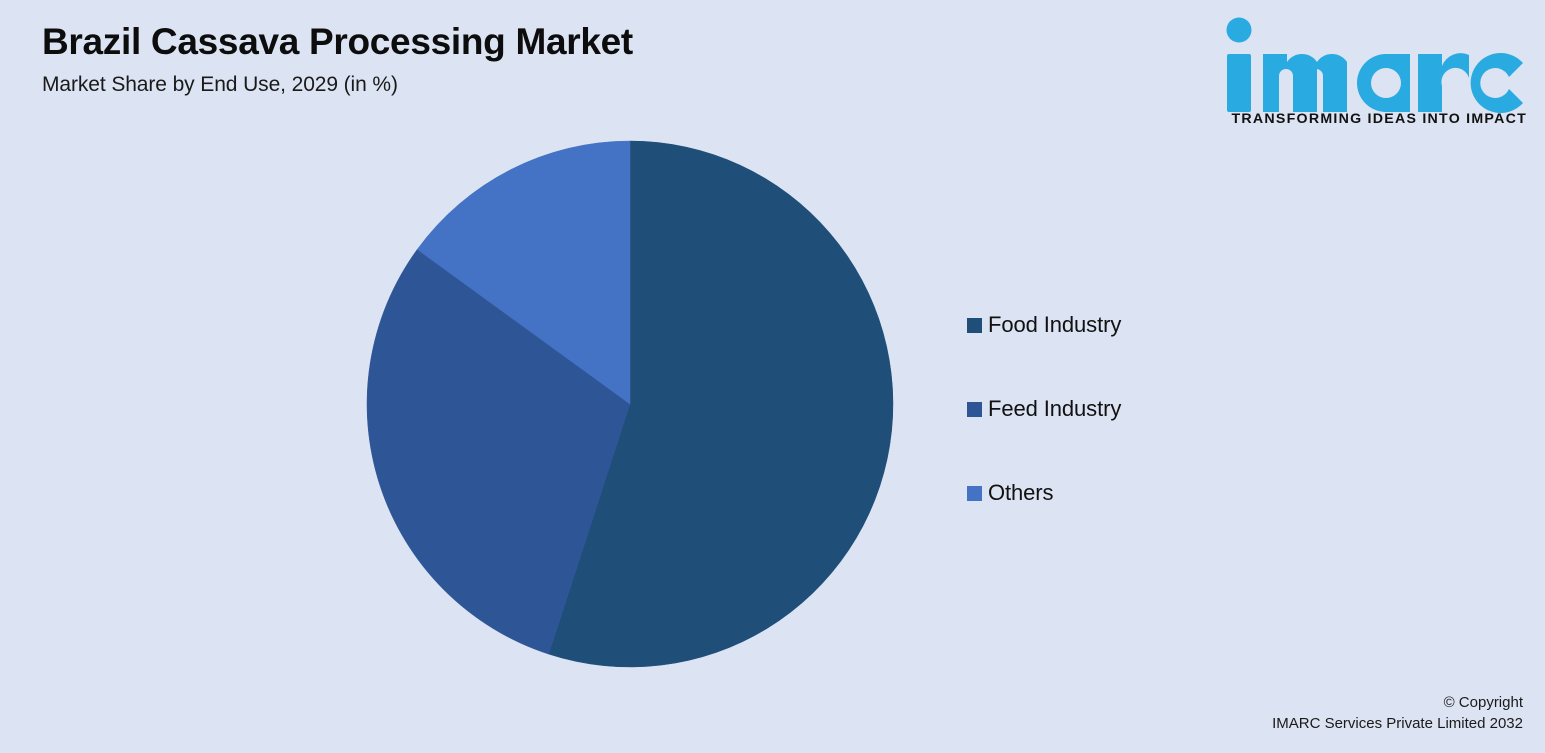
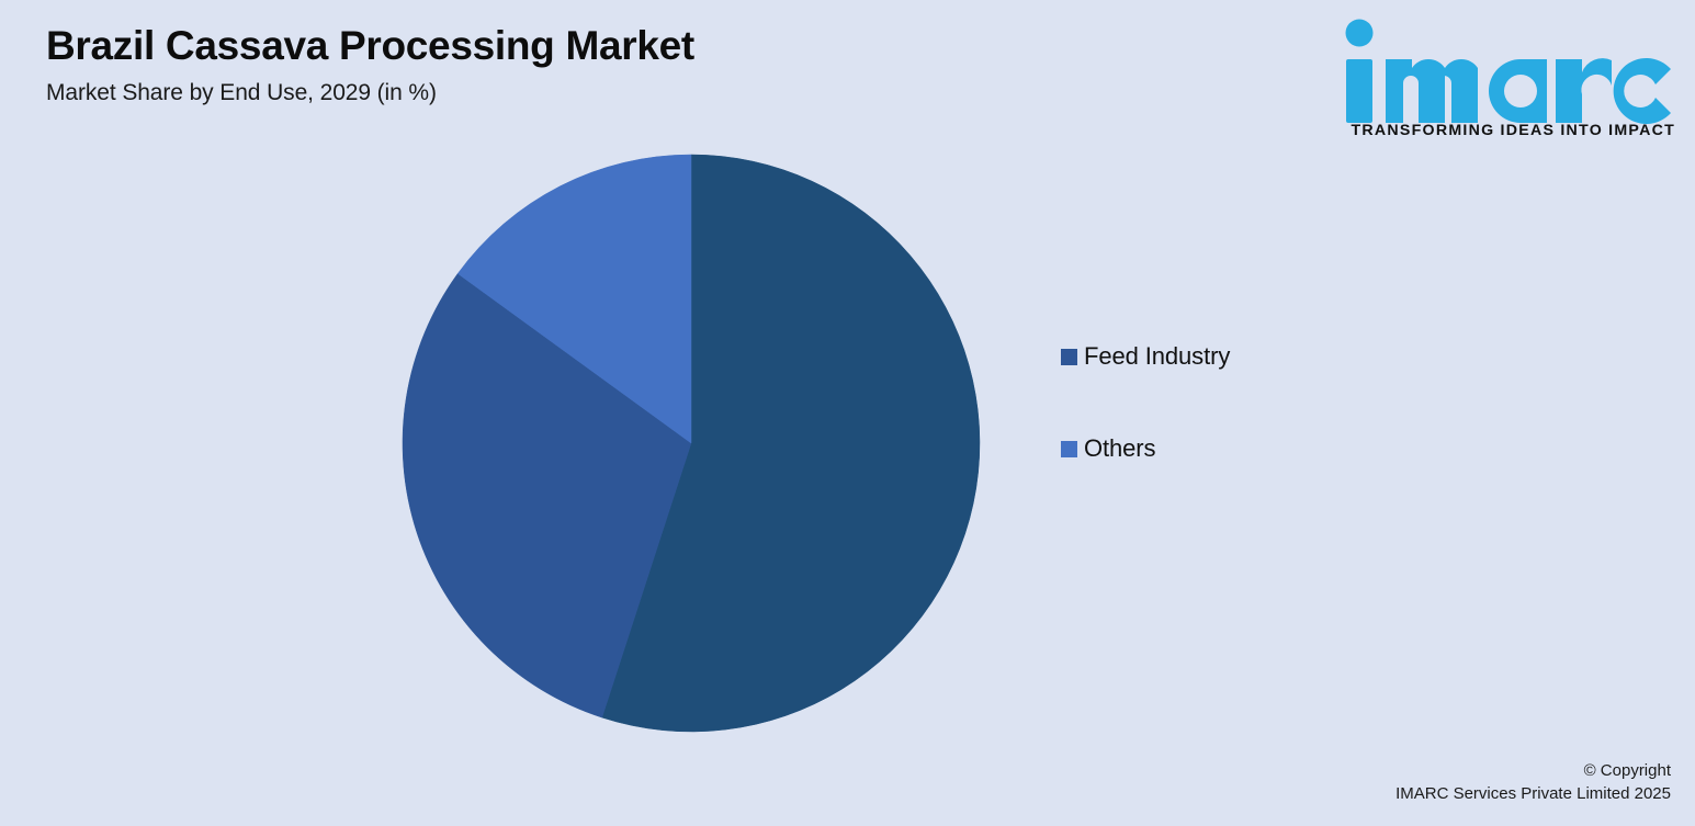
  Brazil Cassava Processing Market
  Market Share by End Use, 2029 (in %)
  TRANSFORMING IDEAS INTO IMPACT
- Food Industry
  Feed Industry
  Others
  © Copyright
- IMARC Services Private Limited 2032
+ IMARC Services Private Limited 2025
